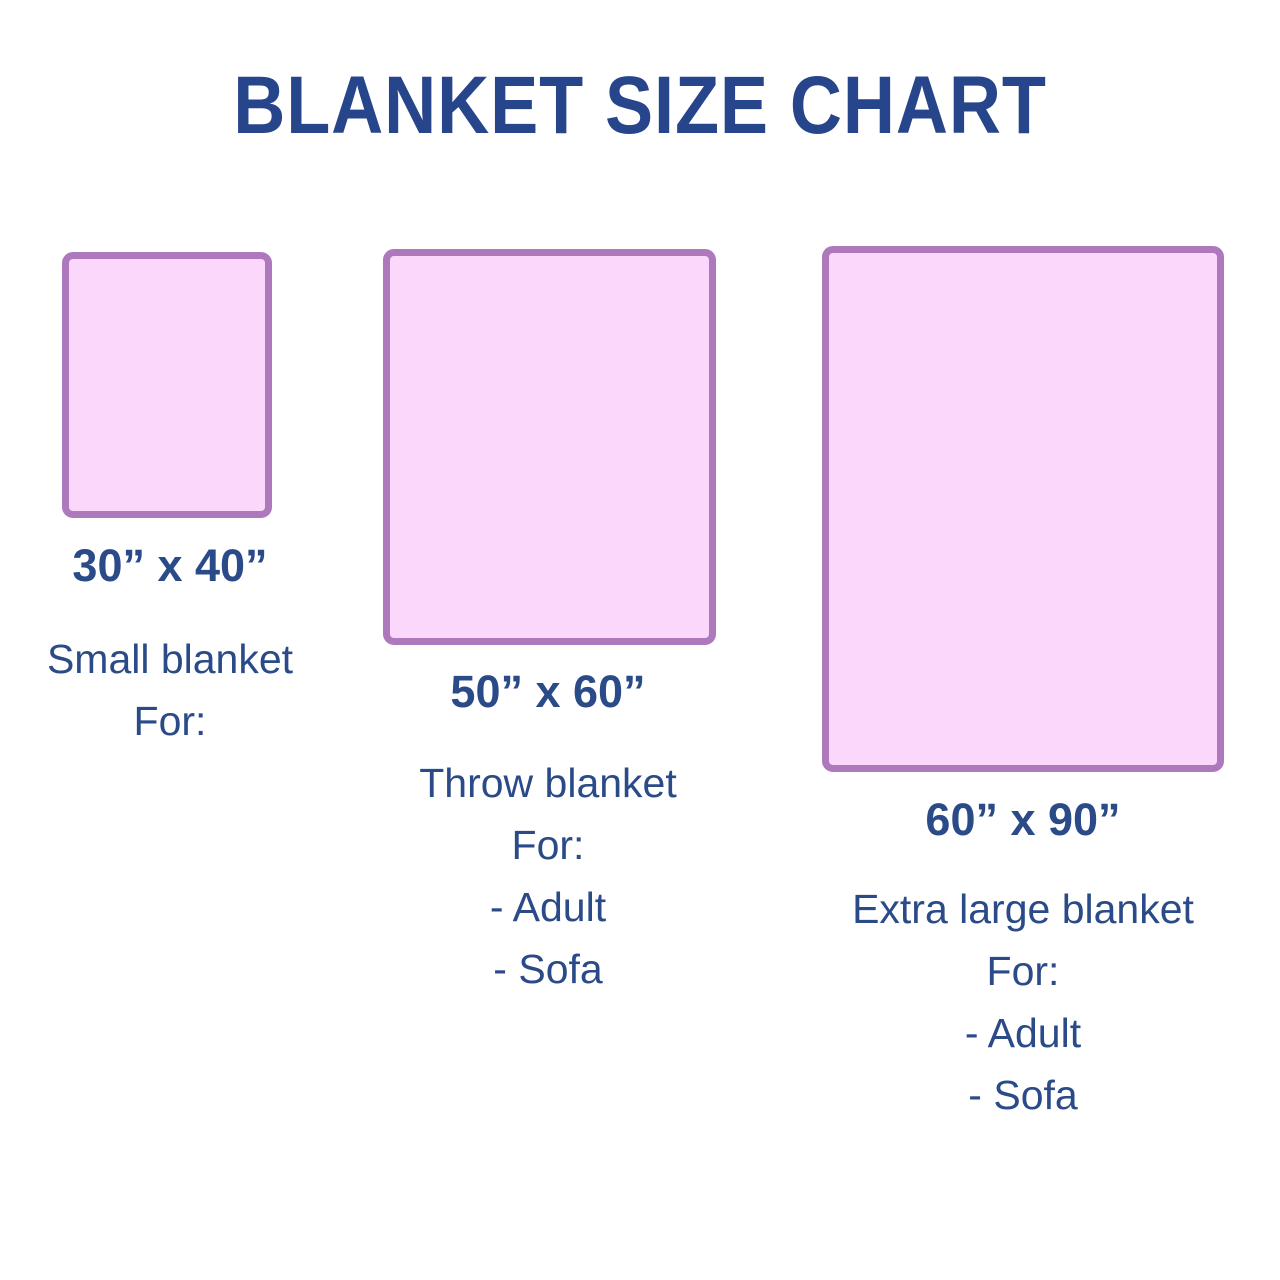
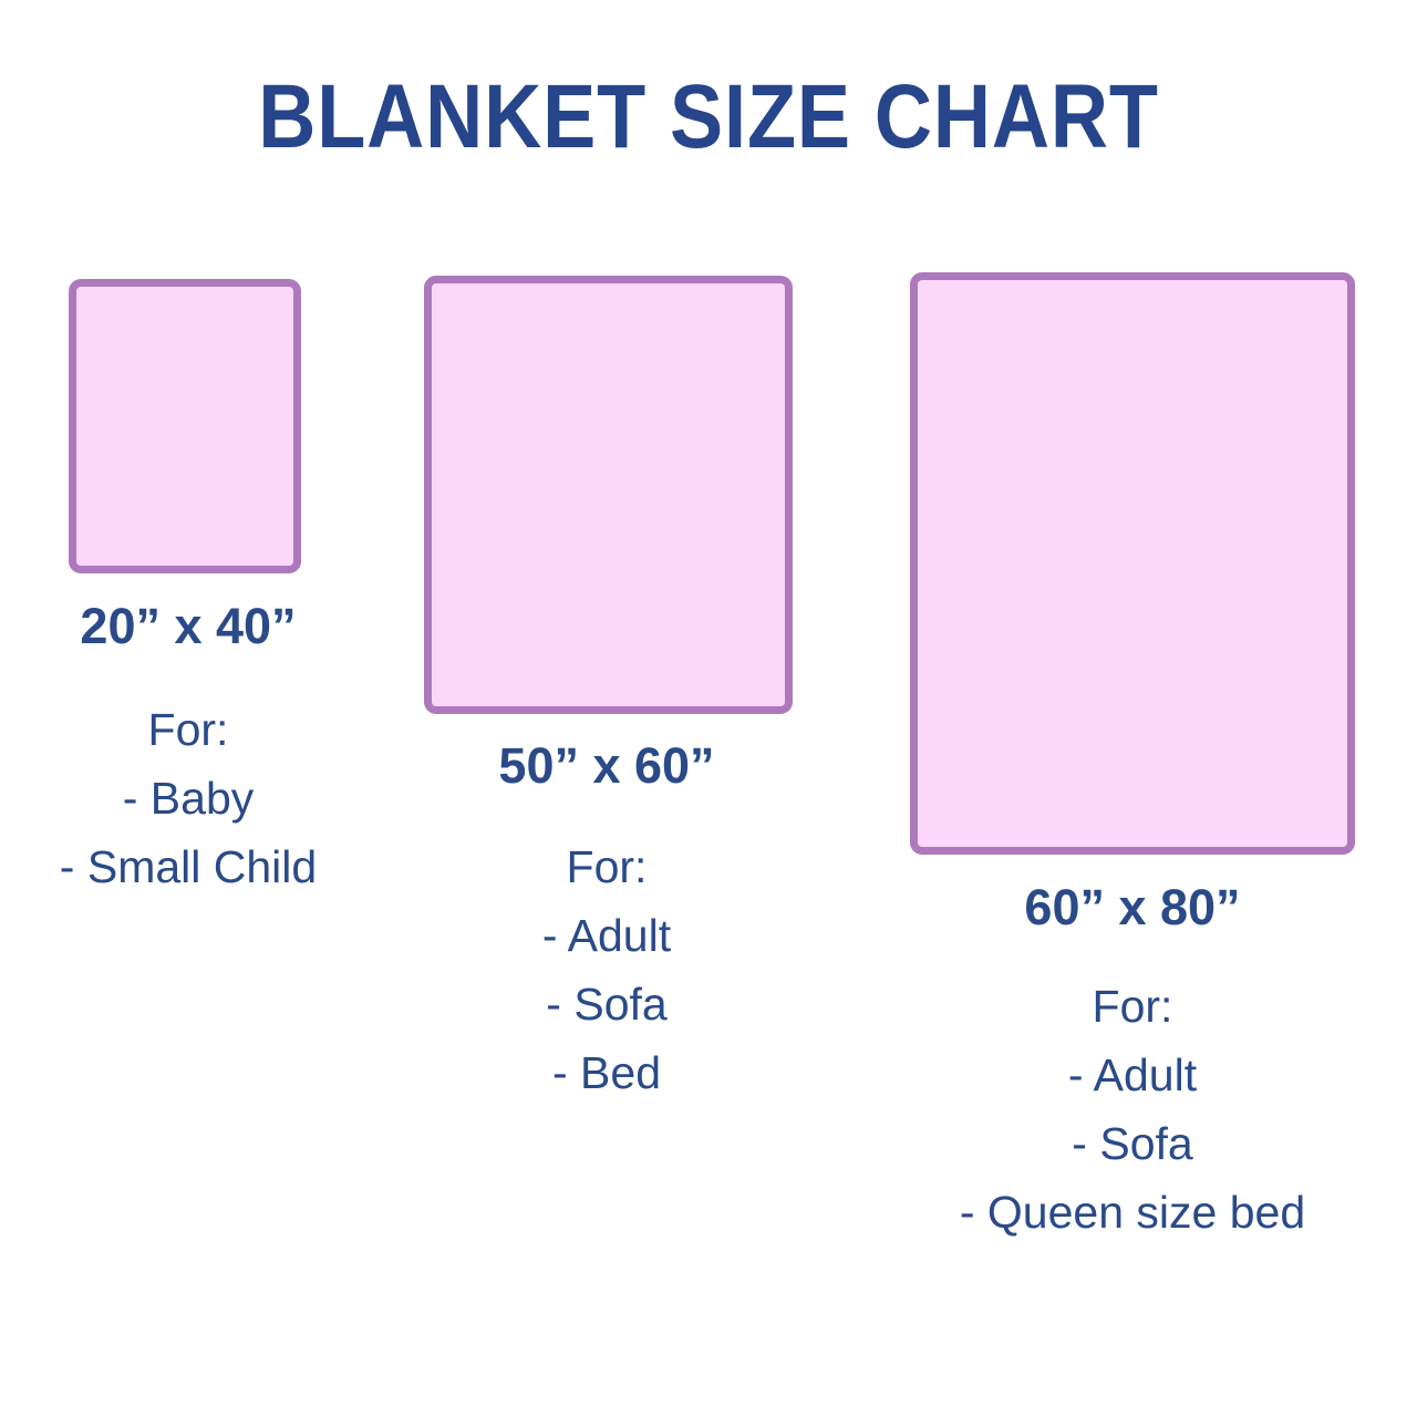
  BLANKET SIZE CHART
- 30” x 40”
+ 20” x 40”
- Small blanket
  For:
+ - Baby
+ - Small Child
  50” x 60”
- Throw blanket
  For:
  - Adult
  - Sofa
+ - Bed
- 60” x 90”
+ 60” x 80”
- Extra large blanket
  For:
  - Adult
  - Sofa
+ - Queen size bed
